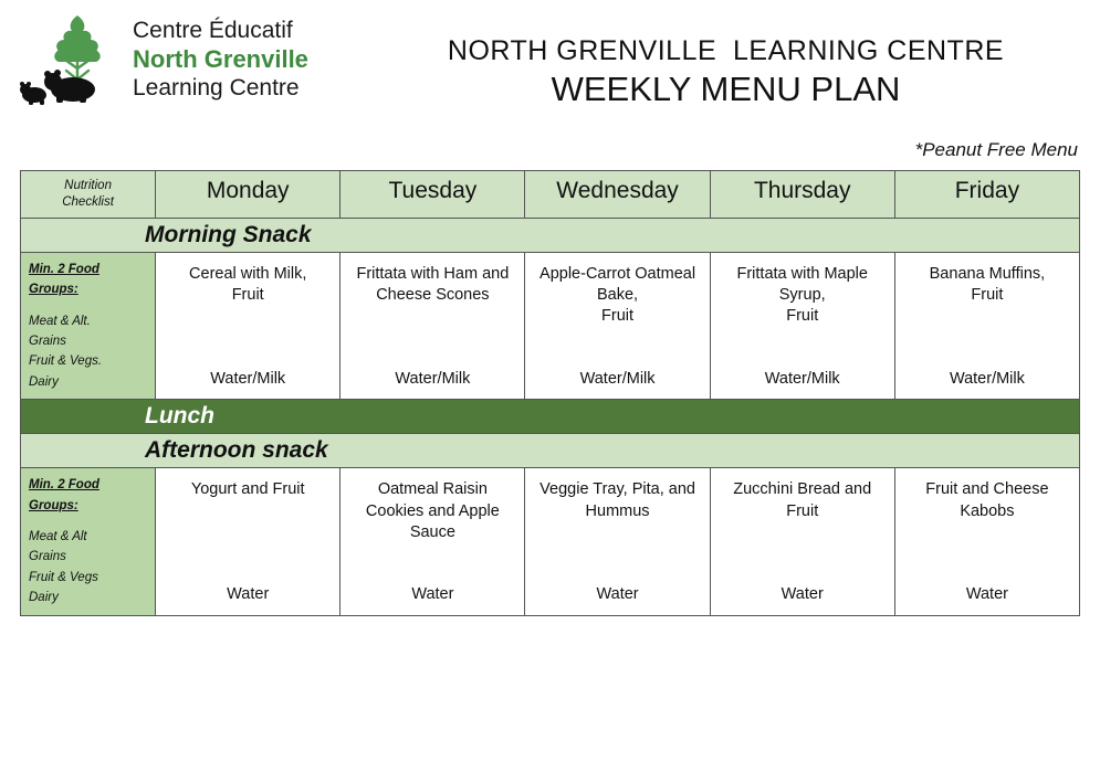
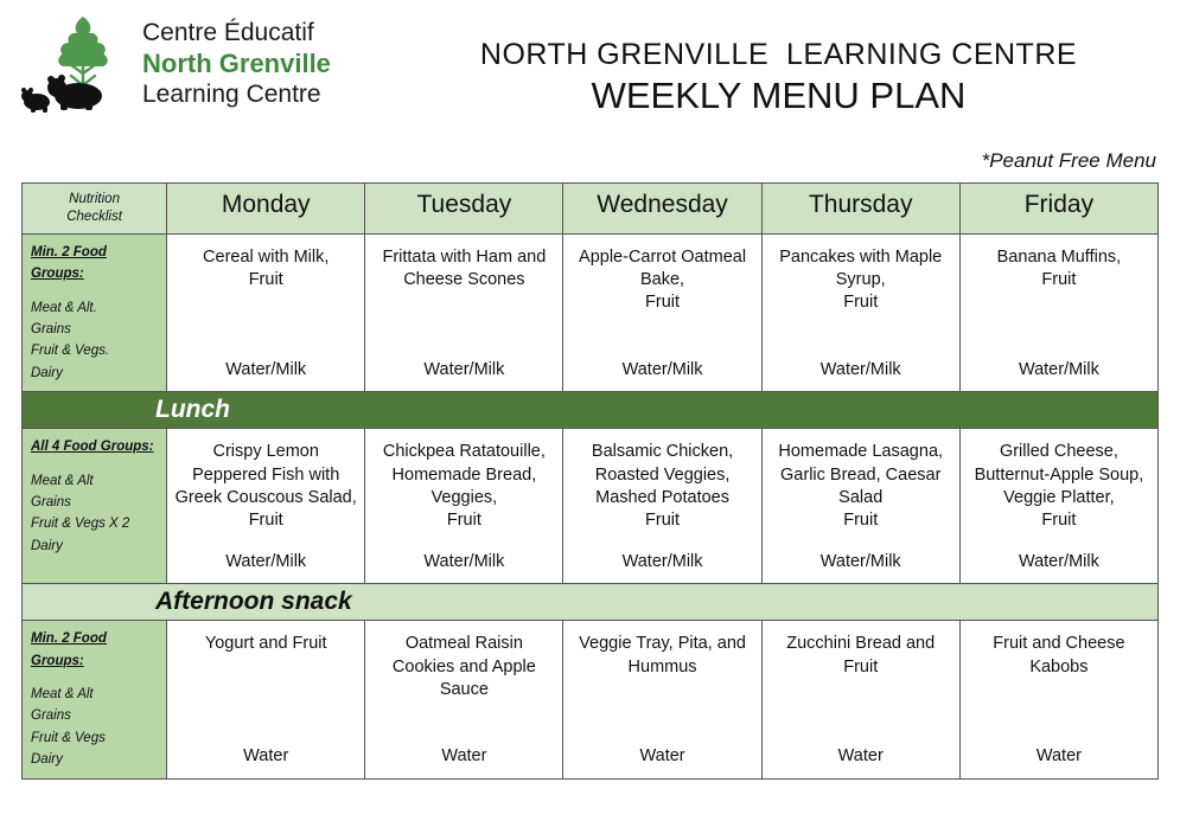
  Centre Éducatif
  North Grenville
  Learning Centre
  NORTH GRENVILLE LEARNING CENTRE
  WEEKLY MENU PLAN
  *Peanut Free Menu
  Nutrition Checklist	Monday	Tuesday	Wednesday	Thursday	Friday
- Morning Snack
- Min. 2 Food Groups: Meat & Alt. Grains Fruit & Vegs. Dairy	Cereal with Milk, Fruit Water/Milk	Frittata with Ham and Cheese Scones Water/Milk	Apple-Carrot Oatmeal Bake, Fruit Water/Milk	Frittata with Maple Syrup, Fruit Water/Milk	Banana Muffins, Fruit Water/Milk
+ Min. 2 Food Groups: Meat & Alt. Grains Fruit & Vegs. Dairy	Cereal with Milk, Fruit Water/Milk	Frittata with Ham and Cheese Scones Water/Milk	Apple-Carrot Oatmeal Bake, Fruit Water/Milk	Pancakes with Maple Syrup, Fruit Water/Milk	Banana Muffins, Fruit Water/Milk
  Lunch
+ All 4 Food Groups: Meat & Alt Grains Fruit & Vegs X 2 Dairy	Crispy Lemon Peppered Fish with Greek Couscous Salad, Fruit Water/Milk	Chickpea Ratatouille, Homemade Bread, Veggies, Fruit Water/Milk	Balsamic Chicken, Roasted Veggies, Mashed Potatoes Fruit Water/Milk	Homemade Lasagna, Garlic Bread, Caesar Salad Fruit Water/Milk	Grilled Cheese, Butternut-Apple Soup, Veggie Platter, Fruit Water/Milk
  Afternoon snack
  Min. 2 Food Groups: Meat & Alt Grains Fruit & Vegs Dairy	Yogurt and Fruit Water	Oatmeal Raisin Cookies and Apple Sauce Water	Veggie Tray, Pita, and Hummus Water	Zucchini Bread and Fruit Water	Fruit and Cheese Kabobs Water
